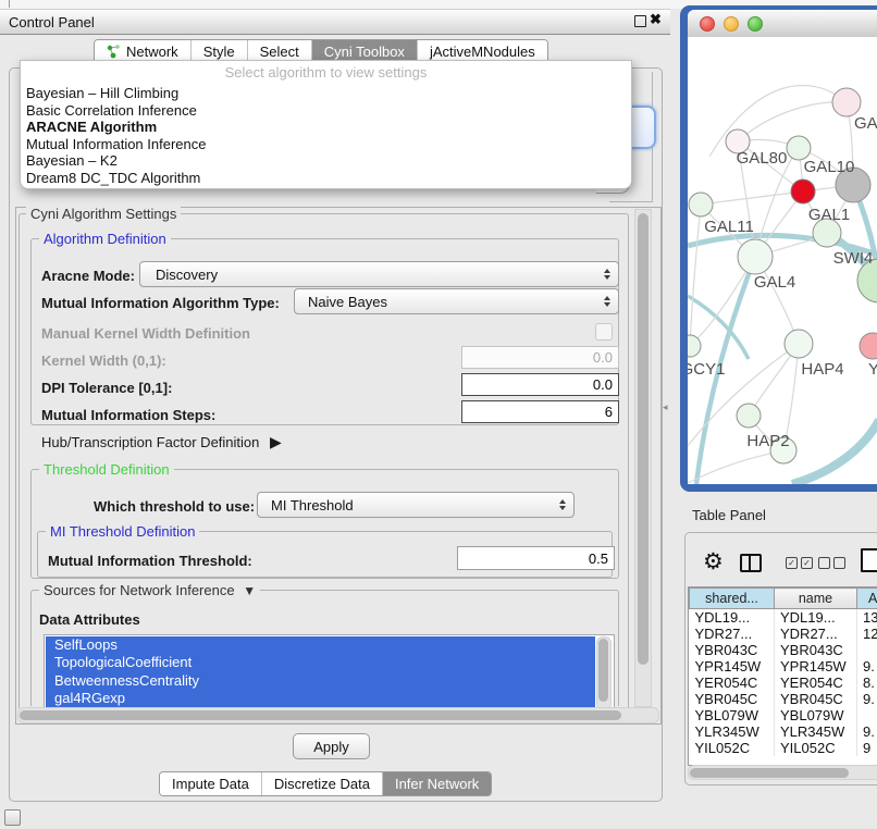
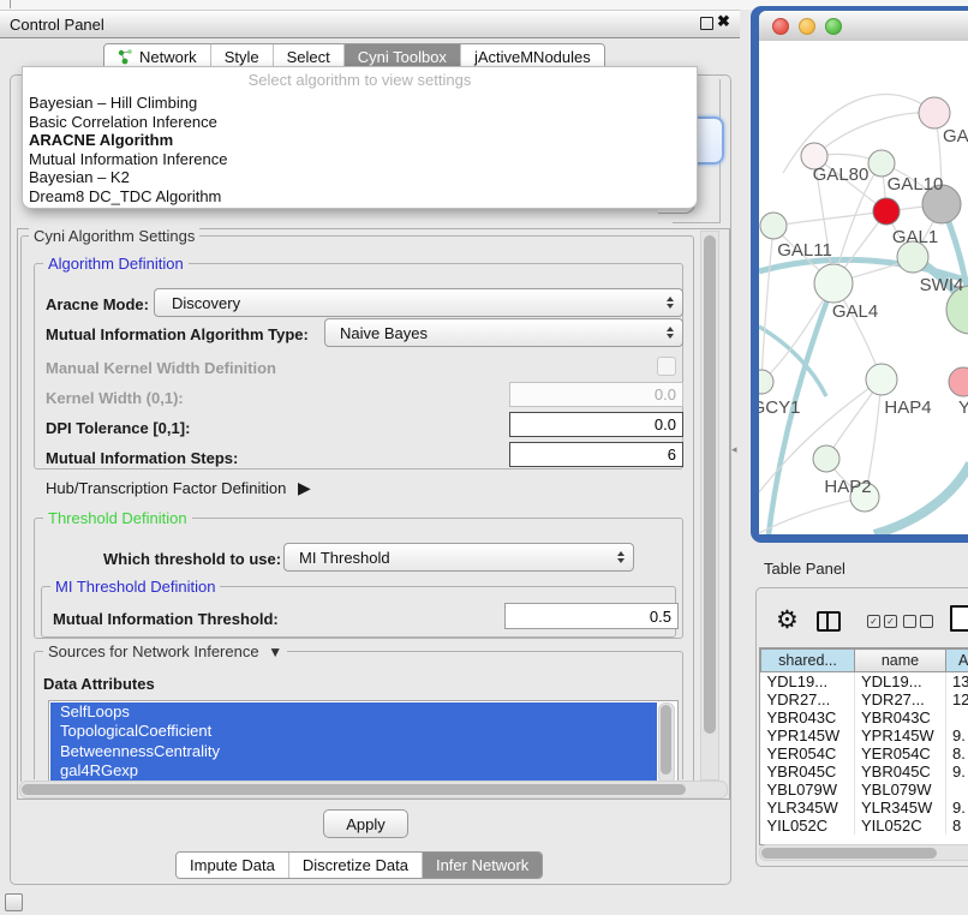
  Control Panel
  ✖
  Network
  Style
  Select
  Cyni Toolbox
  jActiveMNodules
  Select algorithm to view settings
  Bayesian – Hill Climbing
  Basic Correlation Inference
  ARACNE Algorithm
  Mutual Information Inference
  Bayesian – K2
  Dream8 DC_TDC Algorithm
  Cyni Algorithm Settings
  Algorithm Definition
  Aracne Mode:
  Discovery
  Mutual Information Algorithm Type:
  Naive Bayes
  Manual Kernel Width Definition
  Kernel Width (0,1):
  0.0
  DPI Tolerance [0,1]:
  0.0
  Mutual Information Steps:
  6
  Hub/Transcription Factor Definition ▶
  Threshold Definition
  Which threshold to use:
  MI Threshold
  MI Threshold Definition
  Mutual Information Threshold:
  0.5
  Sources for Network Inference ▼
  Data Attributes
  SelfLoops
  TopologicalCoefficient
  BetweennessCentrality
  gal4RGexp
  Apply
  Impute Data
  Discretize Data
  Infer Network
  ◂
  GAL80
  GAL10
  GAL1
  GAL11
  SWI4
  GAL4
  GCY1
  HAP4
  Y
  HAP2
  Table Panel
  ⚙
  ✓
  ✓
  shared...	name	A
  YDL19...	YDL19...	13
  YDR27...	YDR27...	12
  YBR043C	YBR043C
  YPR145W	YPR145W	9.
  YER054C	YER054C	8.
  YBR045C	YBR045C	9.
  YBL079W	YBL079W
  YLR345W	YLR345W	9.
- YIL052C	YIL052C	9
+ YIL052C	YIL052C	8
